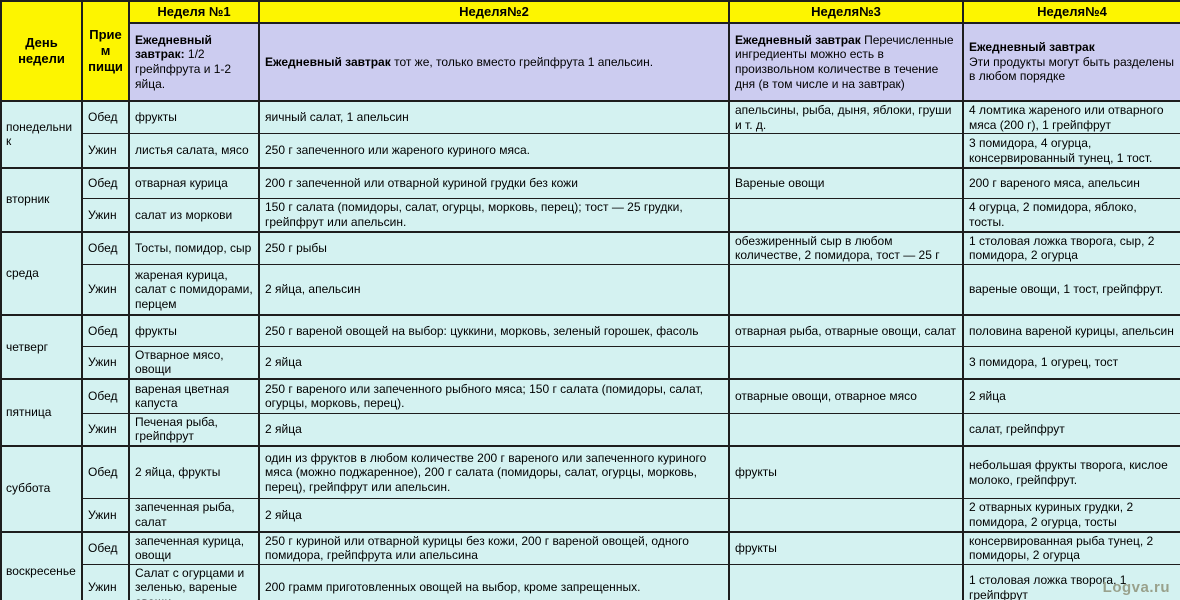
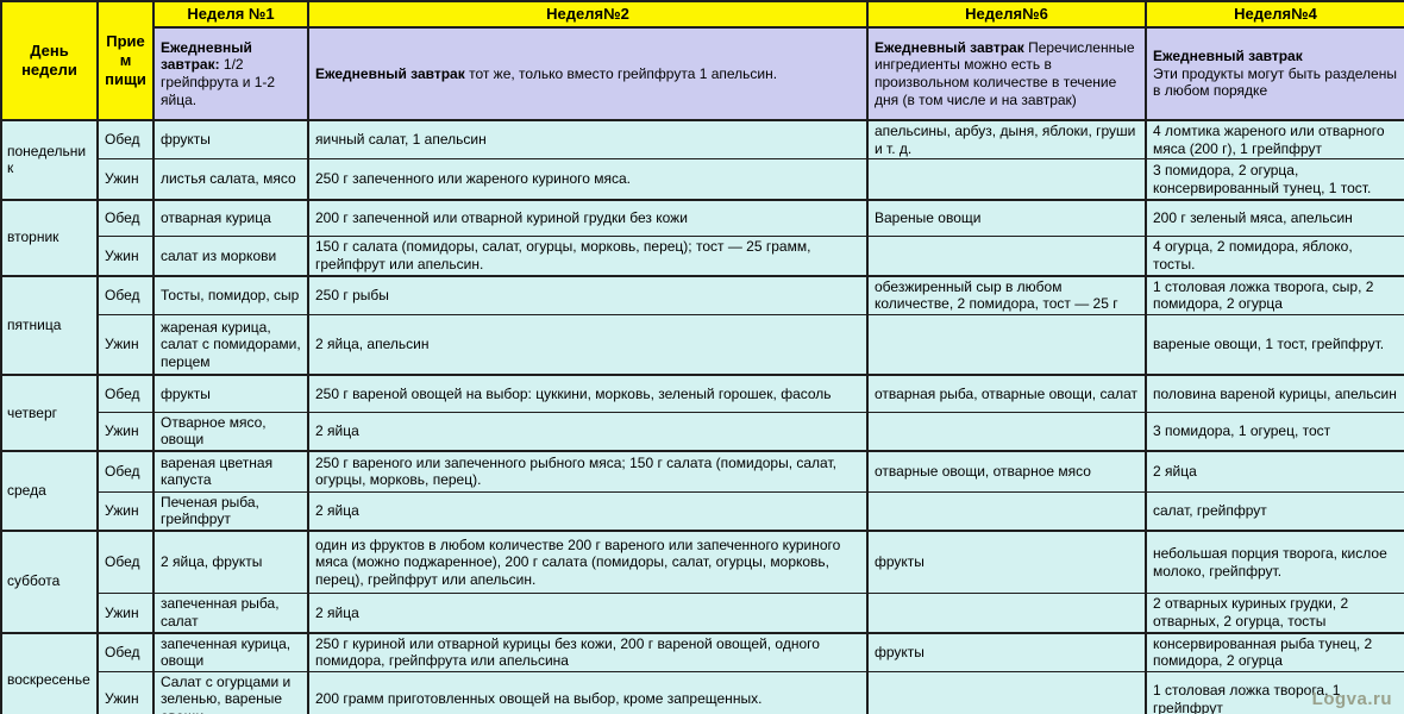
- День недели	Прием пищи	Неделя №1	Неделя№2	Неделя№3	Неделя№4
+ День недели	Прием пищи	Неделя №1	Неделя№2	Неделя№6	Неделя№4
  Ежедневный завтрак: 1/2 грейпфрута и 1-2 яйца.	Ежедневный завтрак тот же, только вместо грейпфрута 1 апельсин.	Ежедневный завтрак Перечисленные ингредиенты можно есть в произвольном количестве в течение дня (в том числе и на завтрак)	Ежедневный завтракЭти продукты могут быть разделены в любом порядке
- понедельник	Обед	фрукты	яичный салат, 1 апельсин	апельсины, рыба, дыня, яблоки, груши и т. д.	4 ломтика жареного или отварного мяса (200 г), 1 грейпфрут
+ понедельник	Обед	фрукты	яичный салат, 1 апельсин	апельсины, арбуз, дыня, яблоки, груши и т. д.	4 ломтика жареного или отварного мяса (200 г), 1 грейпфрут
- Ужин	листья салата, мясо	250 г запеченного или жареного куриного мяса.		3 помидора, 4 огурца, консервированный тунец, 1 тост.
+ Ужин	листья салата, мясо	250 г запеченного или жареного куриного мяса.		3 помидора, 2 огурца, консервированный тунец, 1 тост.
- вторник	Обед	отварная курица	200 г запеченной или отварной куриной грудки без кожи	Вареные овощи	200 г вареного мяса, апельсин
+ вторник	Обед	отварная курица	200 г запеченной или отварной куриной грудки без кожи	Вареные овощи	200 г зеленый мяса, апельсин
- Ужин	салат из моркови	150 г салата (помидоры, салат, огурцы, морковь, перец); тост — 25 грудки, грейпфрут или апельсин.		4 огурца, 2 помидора, яблоко, тосты.
+ Ужин	салат из моркови	150 г салата (помидоры, салат, огурцы, морковь, перец); тост — 25 грамм, грейпфрут или апельсин.		4 огурца, 2 помидора, яблоко, тосты.
- среда	Обед	Тосты, помидор, сыр	250 г рыбы	обезжиренный сыр в любом количестве, 2 помидора, тост — 25 г	1 столовая ложка творога, сыр, 2 помидора, 2 огурца
+ пятница	Обед	Тосты, помидор, сыр	250 г рыбы	обезжиренный сыр в любом количестве, 2 помидора, тост — 25 г	1 столовая ложка творога, сыр, 2 помидора, 2 огурца
  Ужин	жареная курица, салат с помидорами, перцем	2 яйца, апельсин		вареные овощи, 1 тост, грейпфрут.
  четверг	Обед	фрукты	250 г вареной овощей на выбор: цуккини, морковь, зеленый горошек, фасоль	отварная рыба, отварные овощи, салат	половина вареной курицы, апельсин
  Ужин	Отварное мясо, овощи	2 яйца		3 помидора, 1 огурец, тост
- пятница	Обед	вареная цветная капуста	250 г вареного или запеченного рыбного мяса; 150 г салата (помидоры, салат, огурцы, морковь, перец).	отварные овощи, отварное мясо	2 яйца
+ среда	Обед	вареная цветная капуста	250 г вареного или запеченного рыбного мяса; 150 г салата (помидоры, салат, огурцы, морковь, перец).	отварные овощи, отварное мясо	2 яйца
  Ужин	Печеная рыба, грейпфрут	2 яйца		салат, грейпфрут
- суббота	Обед	2 яйца, фрукты	один из фруктов в любом количестве 200 г вареного или запеченного куриного мяса (можно поджаренное), 200 г салата (помидоры, салат, огурцы, морковь, перец), грейпфрут или апельсин.	фрукты	небольшая фрукты творога, кислое молоко, грейпфрут.
+ суббота	Обед	2 яйца, фрукты	один из фруктов в любом количестве 200 г вареного или запеченного куриного мяса (можно поджаренное), 200 г салата (помидоры, салат, огурцы, морковь, перец), грейпфрут или апельсин.	фрукты	небольшая порция творога, кислое молоко, грейпфрут.
- Ужин	запеченная рыба, салат	2 яйца		2 отварных куриных грудки, 2 помидора, 2 огурца, тосты
+ Ужин	запеченная рыба, салат	2 яйца		2 отварных куриных грудки, 2 отварных, 2 огурца, тосты
- воскресенье	Обед	запеченная курица, овощи	250 г куриной или отварной курицы без кожи, 200 г вареной овощей, одного помидора, грейпфрута или апельсина	фрукты	консервированная рыба тунец, 2 помидоры, 2 огурца
+ воскресенье	Обед	запеченная курица, овощи	250 г куриной или отварной курицы без кожи, 200 г вареной овощей, одного помидора, грейпфрута или апельсина	фрукты	консервированная рыба тунец, 2 помидора, 2 огурца
  Ужин	Салат с огурцами и зеленью, вареные	200 грамм приготовленных овощей на выбор, кроме запрещенных.		1 столовая ложка творога, 1 грейпфрут
  Logva.ru
